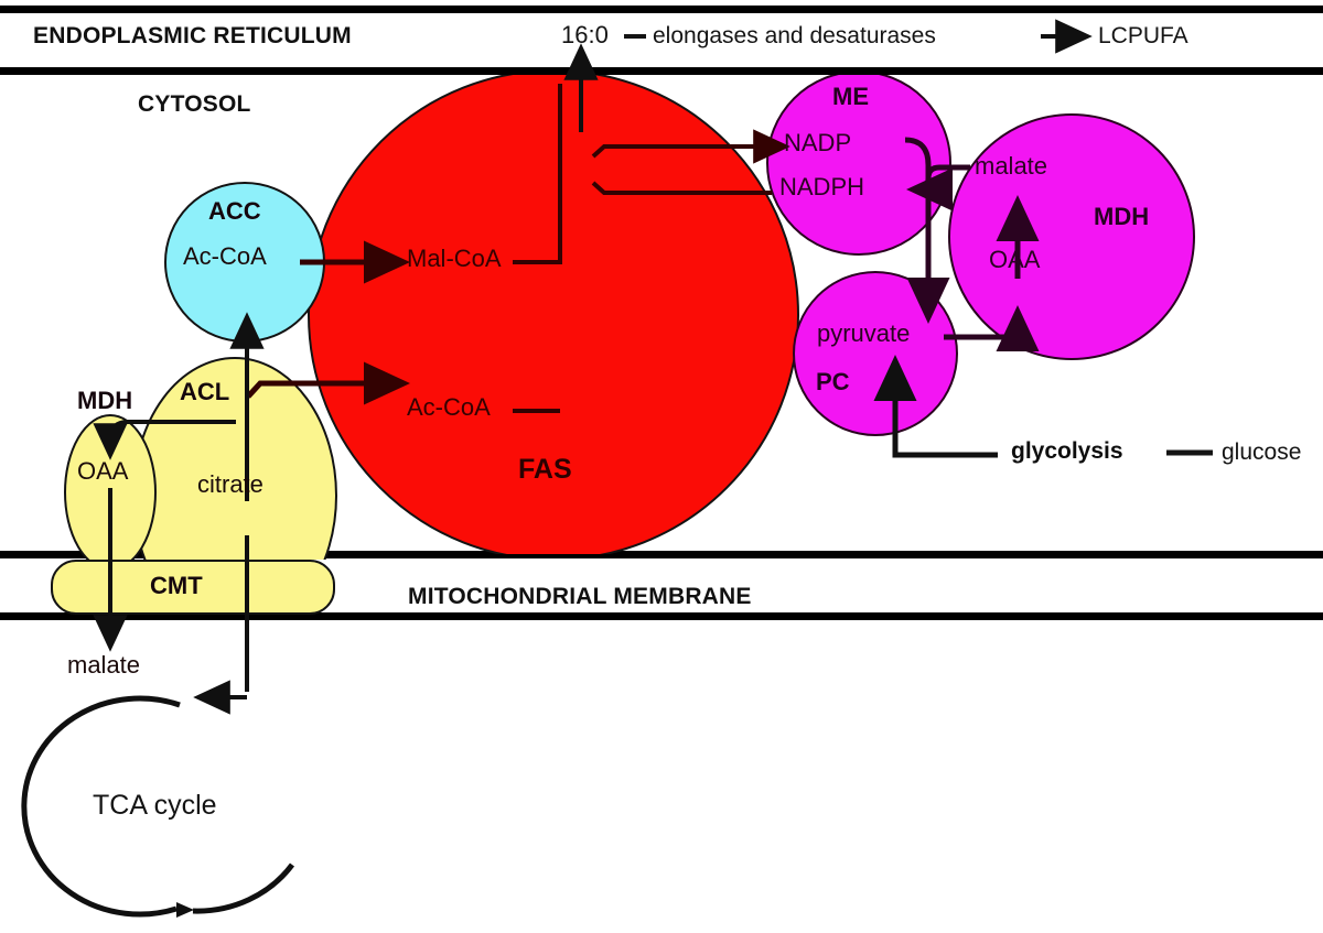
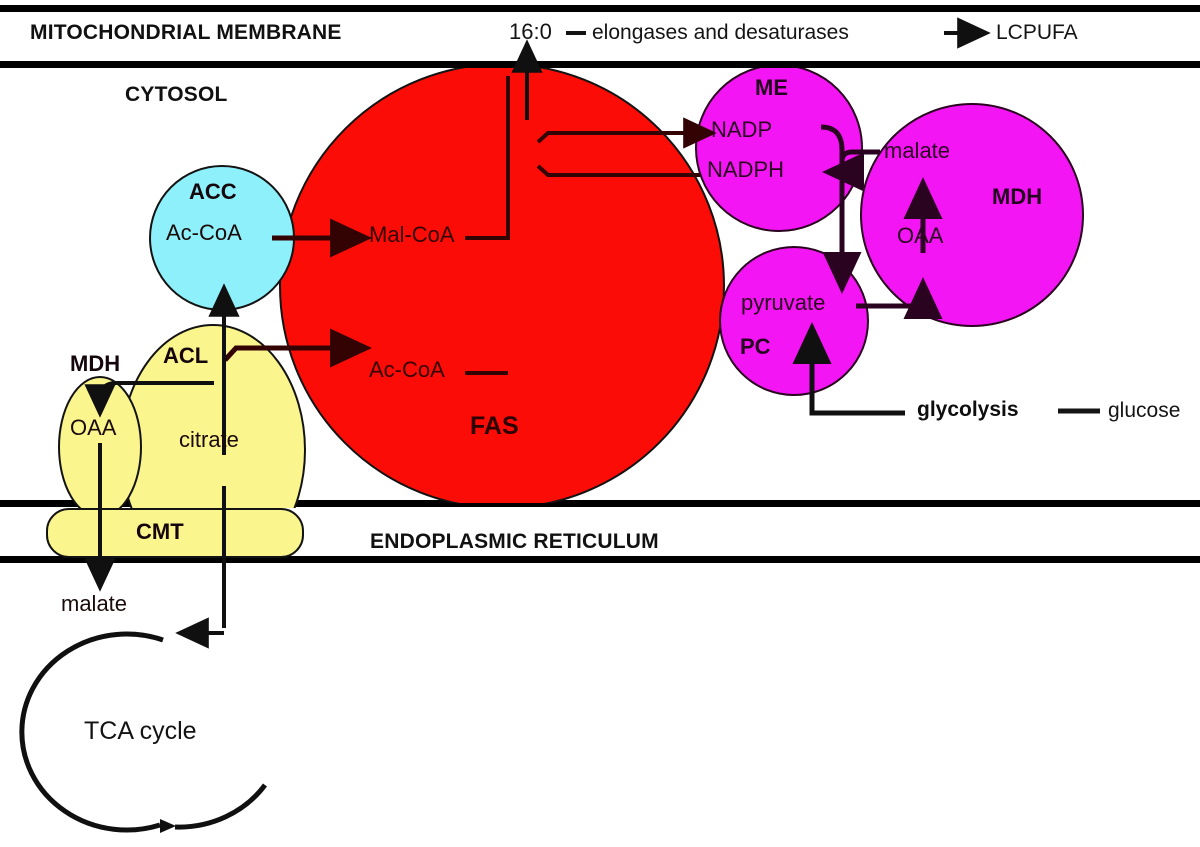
- ENDOPLASMIC RETICULUM
+ MITOCHONDRIAL MEMBRANE
  CYTOSOL
- MITOCHONDRIAL MEMBRANE
+ ENDOPLASMIC RETICULUM
  16:0
  elongases and desaturases
  LCPUFA
  FAS
  Mal-CoA
  Ac-CoA
  ACC
  Ac-CoA
  ACL
  citrate
  MDH
  OAA
  CMT
  malate
  TCA cycle
  ME
  NADP
  NADPH
  MDH
  malate
  OAA
  PC
  pyruvate
  glycolysis
  glucose
